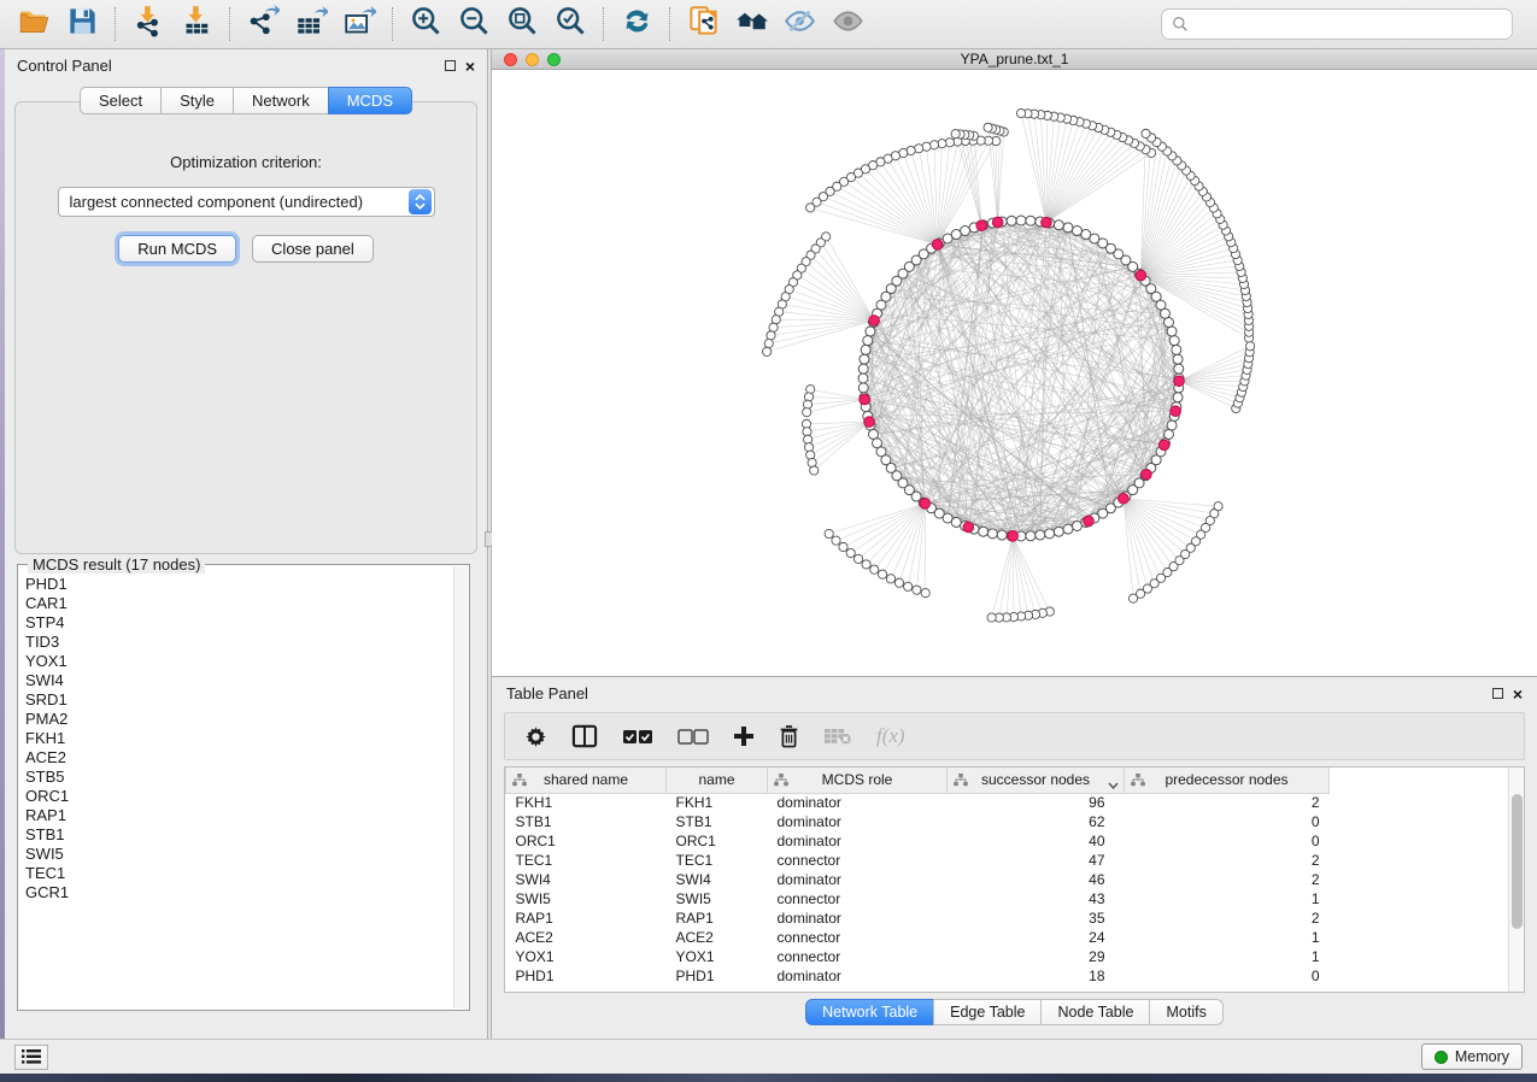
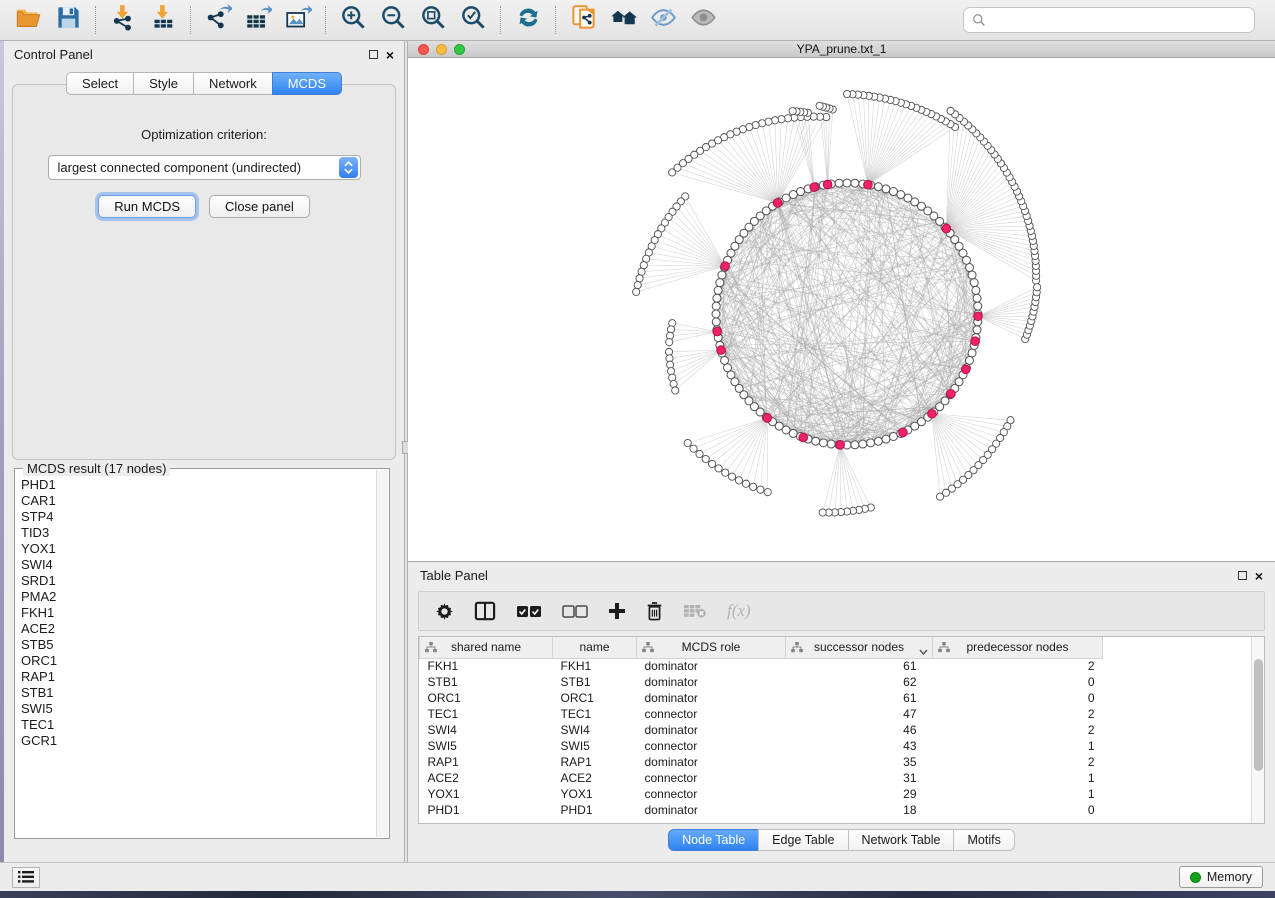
  Control Panel
  ×
  Select
  Style
  Network
  MCDS
  Optimization criterion:
  largest connected component (undirected)
  Run MCDS
  Close panel
  MCDS result (17 nodes)
  PHD1
  CAR1
  STP4
  TID3
  YOX1
  SWI4
  SRD1
  PMA2
  FKH1
  ACE2
  STB5
  ORC1
  RAP1
  STB1
  SWI5
  TEC1
  GCR1
  YPA_prune.txt_1
  Table Panel
  ×
  f(x)
  shared name	name	MCDS role	successor nodes	predecessor nodes
- FKH1	FKH1	dominator	96	2
+ FKH1	FKH1	dominator	61	2
  STB1	STB1	dominator	62	0
- ORC1	ORC1	dominator	40	0
+ ORC1	ORC1	dominator	61	0
  TEC1	TEC1	connector	47	2
  SWI4	SWI4	dominator	46	2
  SWI5	SWI5	connector	43	1
  RAP1	RAP1	dominator	35	2
- ACE2	ACE2	connector	24	1
+ ACE2	ACE2	connector	31	1
  YOX1	YOX1	connector	29	1
  PHD1	PHD1	dominator	18	0
- Network Table
+ Node Table
  Edge Table
- Node Table
+ Network Table
  Motifs
  Memory
